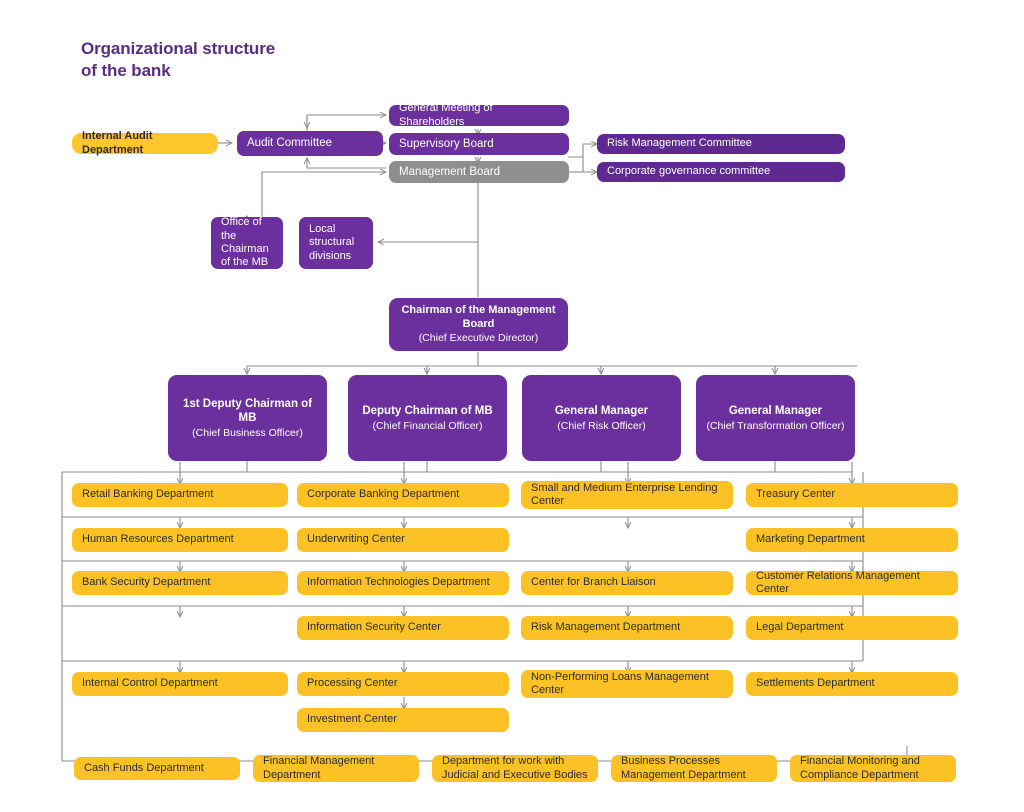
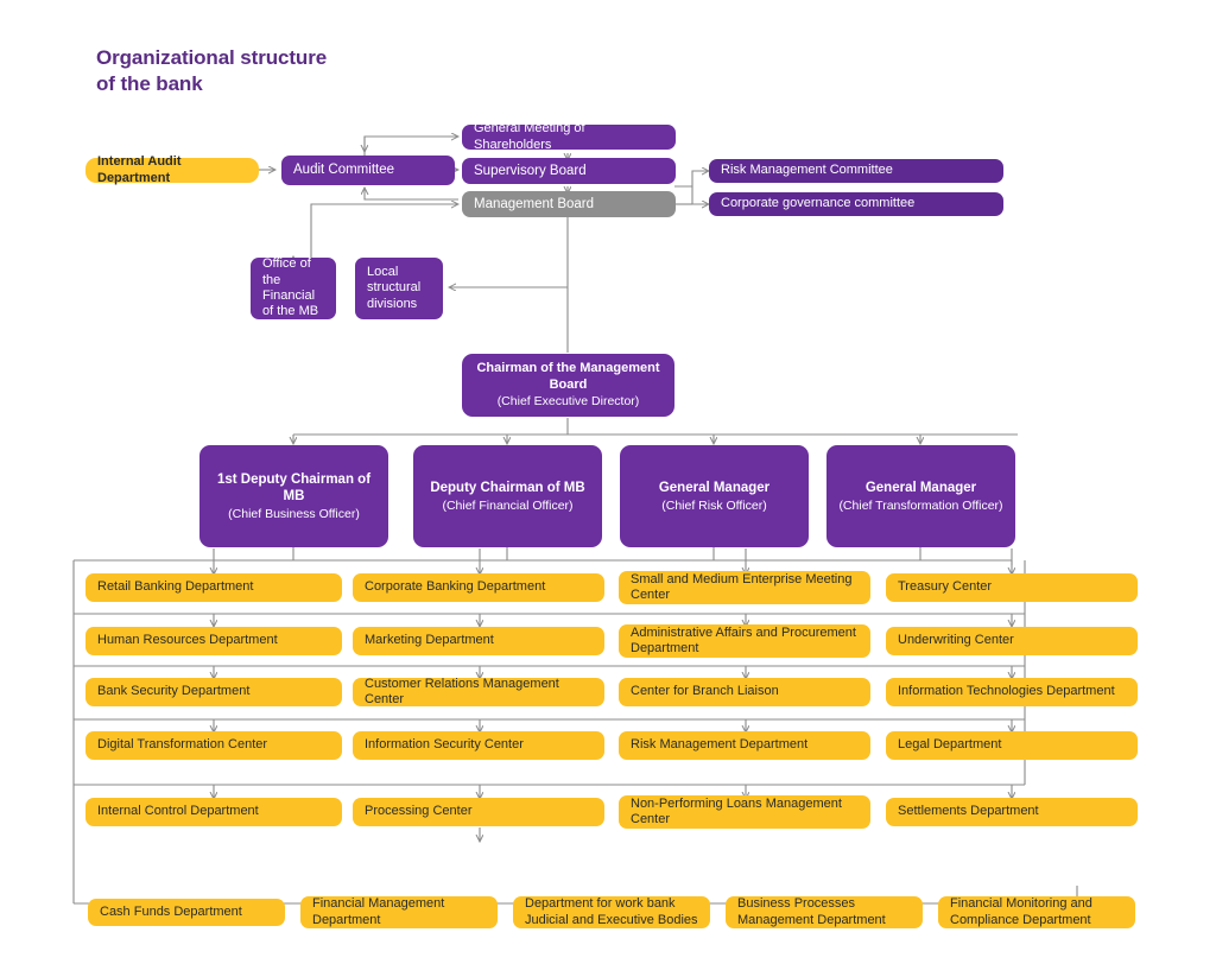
  Organizational structure
  of the bank
  Internal Audit Department
  Audit Committee
  General Meeting of Shareholders
  Supervisory Board
  Management Board
  Risk Management Committee
  Corporate governance committee
- Office of the Chairman of the MB
+ Office of the Financial of the MB
  Local structural divisions
  Chairman of the Management Board
  (Chief Executive Director)
  1st Deputy Chairman of MB
  (Chief Business Officer)
  Deputy Chairman of MB
  (Chief Financial Officer)
  General Manager
  (Chief Risk Officer)
  General Manager
  (Chief Transformation Officer)
  Retail Banking Department
  Corporate Banking Department
- Small and Medium Enterprise Lending Center
+ Small and Medium Enterprise Meeting Center
  Treasury Center
  Human Resources Department
- Underwriting Center
+ Marketing Department
+ Administrative Affairs and Procurement Department
- Marketing Department
+ Underwriting Center
  Bank Security Department
- Information Technologies Department
+ Customer Relations Management Center
  Center for Branch Liaison
- Customer Relations Management Center
+ Information Technologies Department
+ Digital Transformation Center
  Information Security Center
  Risk Management Department
  Legal Department
  Internal Control Department
  Processing Center
  Non-Performing Loans Management Center
  Settlements Department
- Investment Center
  Cash Funds Department
  Financial Management Department
- Department for work with Judicial and Executive Bodies
+ Department for work bank Judicial and Executive Bodies
  Business Processes Management Department
  Financial Monitoring and Compliance Department
